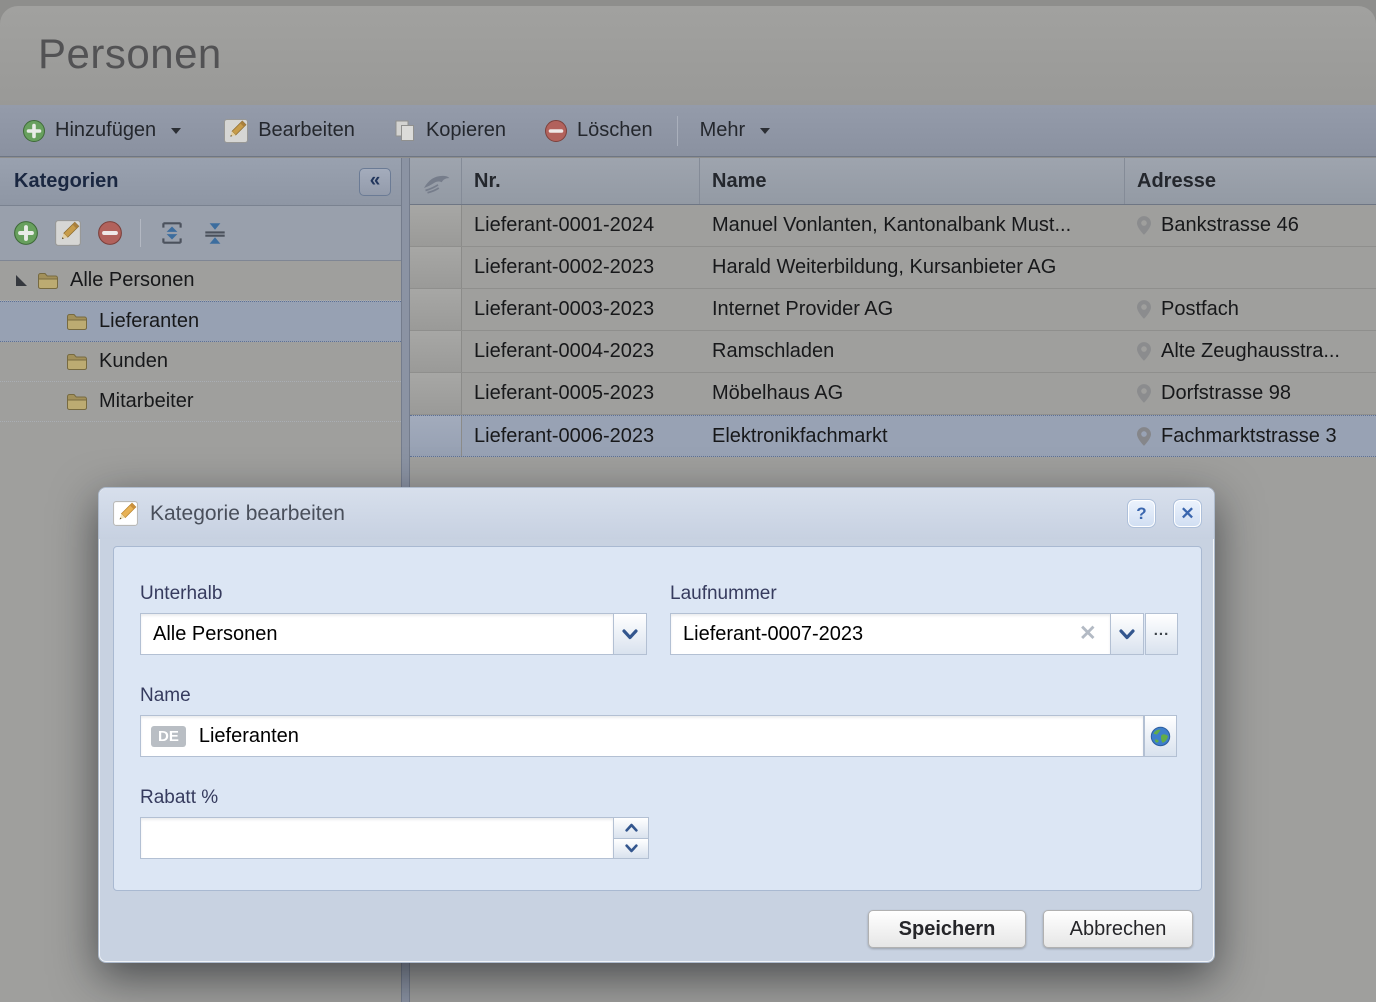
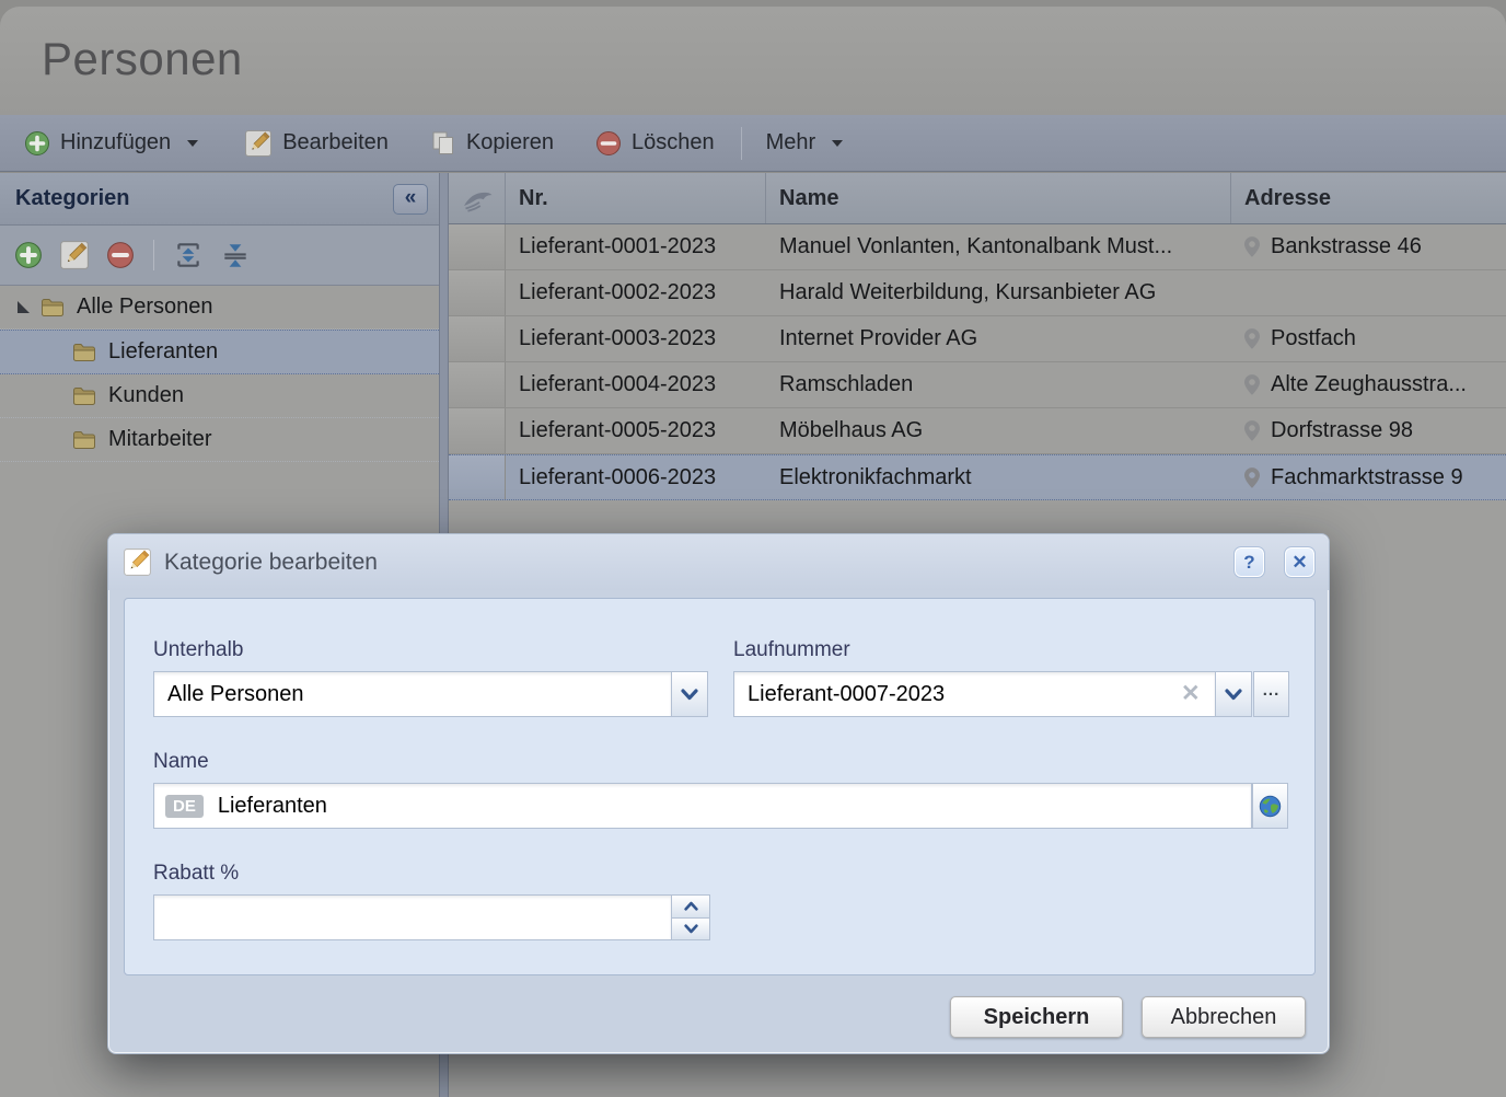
  Personen
  Hinzufügen
  Bearbeiten
  Kopieren
  Löschen
  Mehr
  Kategorien
  «
  Alle Personen
  Lieferanten
  Kunden
  Mitarbeiter
  Nr.
  Name
  Adresse
- Lieferant-0001-2024
+ Lieferant-0001-2023
  Manuel Vonlanten, Kantonalbank Must...
  Bankstrasse 46
  Lieferant-0002-2023
  Harald Weiterbildung, Kursanbieter AG
  Lieferant-0003-2023
  Internet Provider AG
  Postfach
  Lieferant-0004-2023
  Ramschladen
  Alte Zeughausstra...
  Lieferant-0005-2023
  Möbelhaus AG
  Dorfstrasse 98
  Lieferant-0006-2023
  Elektronikfachmarkt
- Fachmarktstrasse 3
+ Fachmarktstrasse 9
  Kategorie bearbeiten
  ?
  ✕
  Unterhalb
  Alle Personen
  Laufnummer
  Lieferant-0007-2023
  ✕
  ...
  Name
  DE
  Lieferanten
  Rabatt %
  Speichern
  Abbrechen
